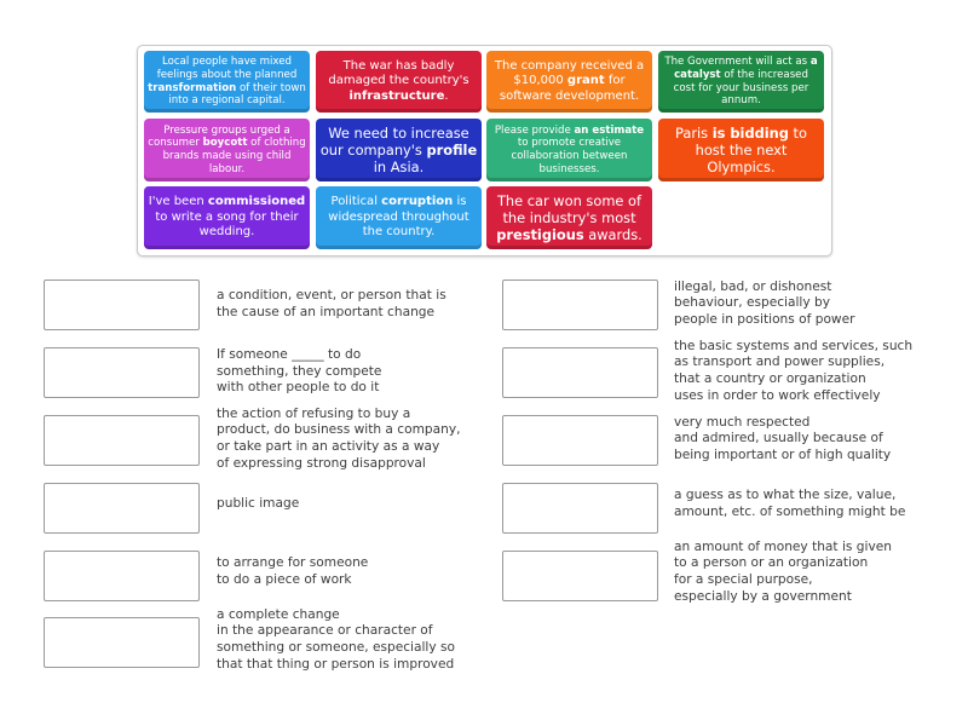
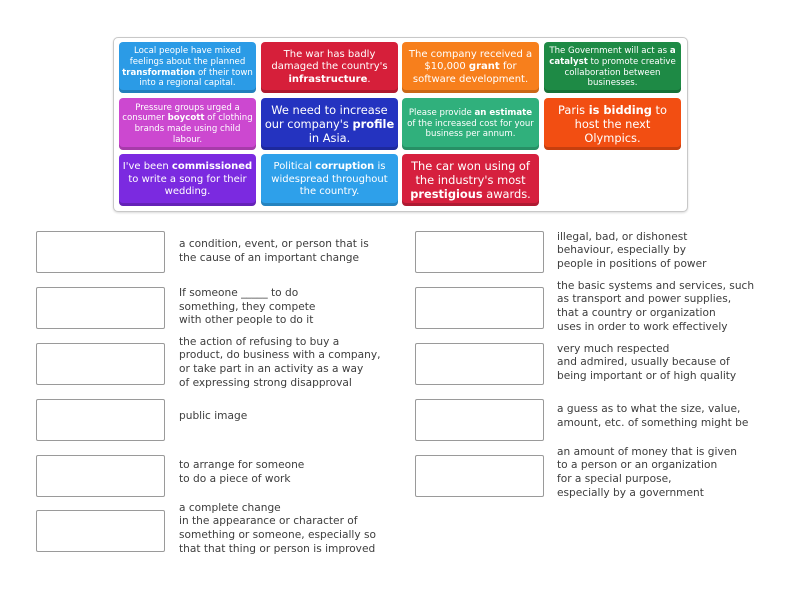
  Local people have mixed feelings about the planned transformation of their town into a regional capital.
  The war has badly damaged the country's infrastructure.
  The company received a $10,000 grant for software development.
- The Government will act as a catalyst of the increased cost for your business per annum.
+ The Government will act as a catalyst to promote creative collaboration between businesses.
  Pressure groups urged a consumer boycott of clothing brands made using child labour.
  We need to increase our company's profile in Asia.
- Please provide an estimate to promote creative collaboration between businesses.
+ Please provide an estimate of the increased cost for your business per annum.
  Paris is bidding to host the next Olympics.
  I've been commissioned to write a song for their wedding.
  Political corruption is widespread throughout the country.
- The car won some of the industry's most prestigious awards.
+ The car won using of the industry's most prestigious awards.
  a condition, event, or person that is
  the cause of an important change
  If someone _____ to do
  something, they compete
  with other people to do it
  the action of refusing to buy a
  product, do business with a company,
  or take part in an activity as a way
  of expressing strong disapproval
  public image
  to arrange for someone
  to do a piece of work
  a complete change
  in the appearance or character of
  something or someone, especially so
  that that thing or person is improved
  illegal, bad, or dishonest
  behaviour, especially by
  people in positions of power
  the basic systems and services, such
  as transport and power supplies,
  that a country or organization
  uses in order to work effectively
  very much respected
  and admired, usually because of
  being important or of high quality
  a guess as to what the size, value,
  amount, etc. of something might be
  an amount of money that is given
  to a person or an organization
  for a special purpose,
  especially by a government
